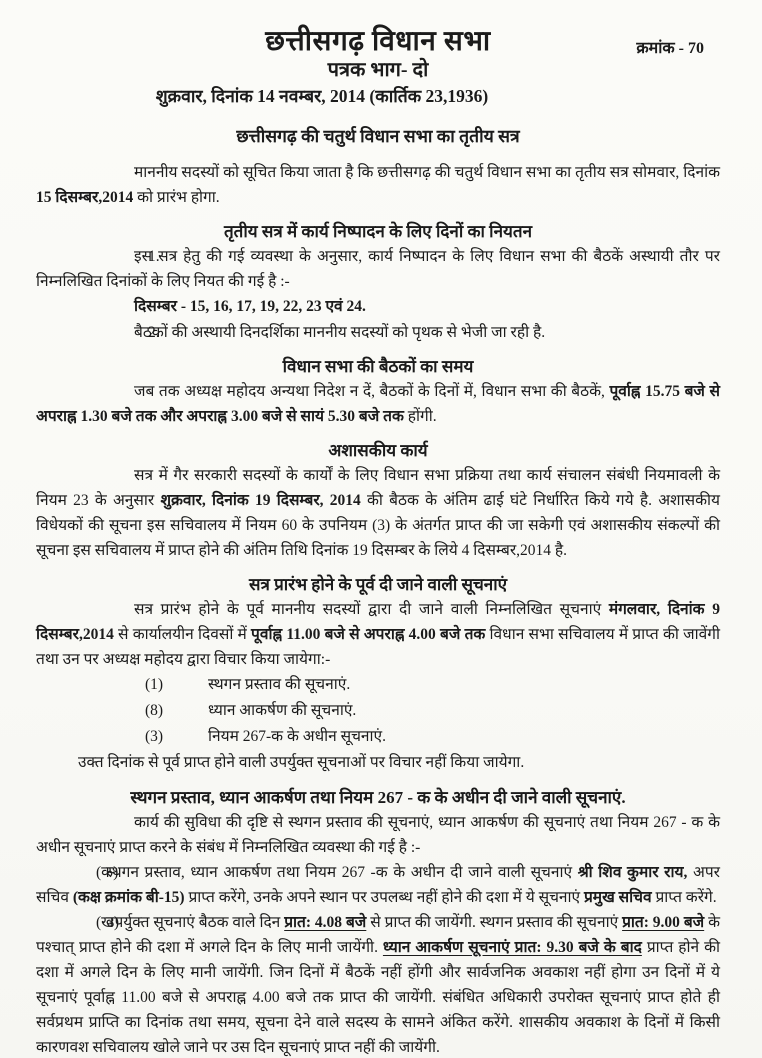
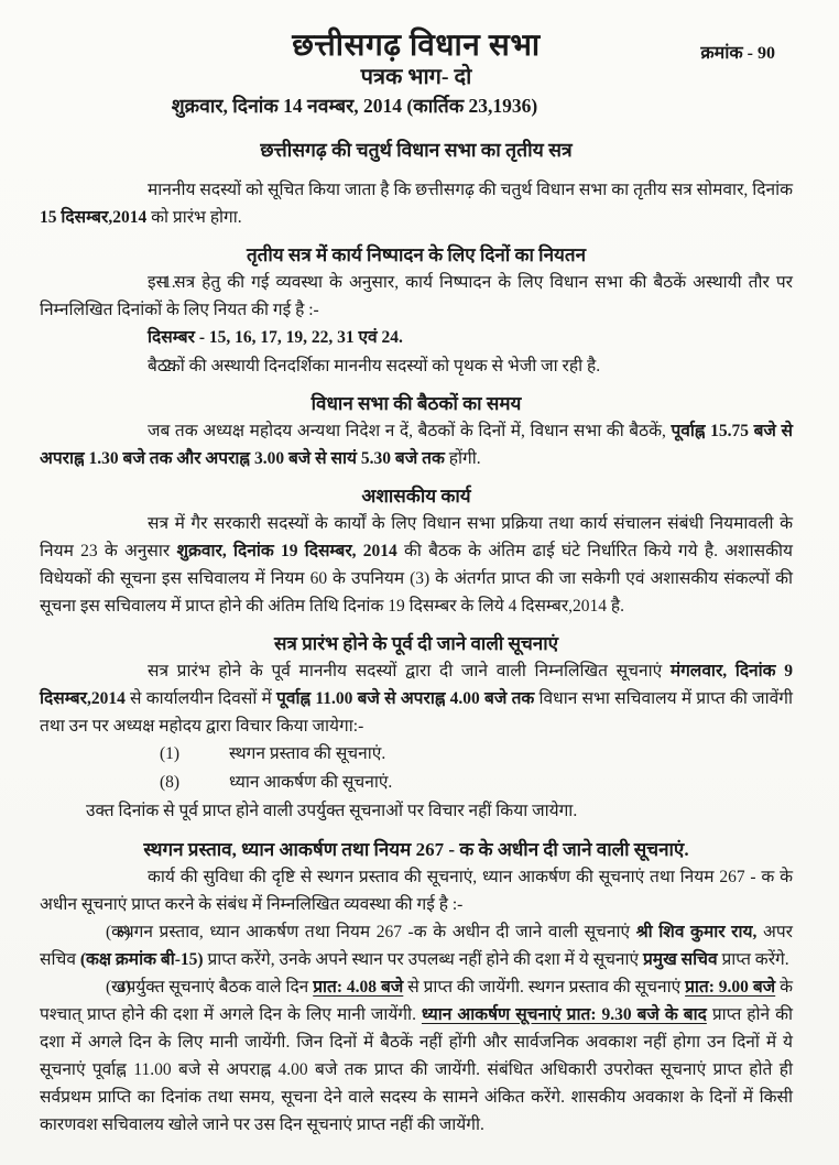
- क्रमांक - 70
+ क्रमांक - 90
  छत्तीसगढ़ विधान सभा
  पत्रक भाग- दो
  शुक्रवार, दिनांक 14 नवम्बर, 2014 (कार्तिक 23,1936)
  छत्तीसगढ़ की चतुर्थ विधान सभा का तृतीय सत्र
  माननीय सदस्यों को सूचित किया जाता है कि छत्तीसगढ़ की चतुर्थ विधान सभा का तृतीय सत्र सोमवार, दिनांक 15 दिसम्बर,2014 को प्रारंभ होगा.
  तृतीय सत्र में कार्य निष्पादन के लिए दिनों का नियतन
  1.इस सत्र हेतु की गई व्यवस्था के अनुसार, कार्य निष्पादन के लिए विधान सभा की बैठकें अस्थायी तौर पर निम्नलिखित दिनांकों के लिए नियत की गई है :-
- दिसम्बर - 15, 16, 17, 19, 22, 23 एवं 24.
+ दिसम्बर - 15, 16, 17, 19, 22, 31 एवं 24.
  2.बैठकों की अस्थायी दिनदर्शिका माननीय सदस्यों को पृथक से भेजी जा रही है.
  विधान सभा की बैठकों का समय
  जब तक अध्यक्ष महोदय अन्यथा निदेश न दें, बैठकों के दिनों में, विधान सभा की बैठकें, पूर्वाह्न 15.75 बजे से अपराह्न 1.30 बजे तक और अपराह्न 3.00 बजे से सायं 5.30 बजे तक होंगी.
  अशासकीय कार्य
  सत्र में गैर सरकारी सदस्यों के कार्यों के लिए विधान सभा प्रक्रिया तथा कार्य संचालन संबंधी नियमावली के नियम 23 के अनुसार शुक्रवार, दिनांक 19 दिसम्बर, 2014 की बैठक के अंतिम ढाई घंटे निर्धारित किये गये है. अशासकीय विधेयकों की सूचना इस सचिवालय में नियम 60 के उपनियम (3) के अंतर्गत प्राप्त की जा सकेगी एवं अशासकीय संकल्पों की सूचना इस सचिवालय में प्राप्त होने की अंतिम तिथि दिनांक 19 दिसम्बर के लिये 4 दिसम्बर,2014 है.
  सत्र प्रारंभ होने के पूर्व दी जाने वाली सूचनाएं
  सत्र प्रारंभ होने के पूर्व माननीय सदस्यों द्वारा दी जाने वाली निम्नलिखित सूचनाएं मंगलवार, दिनांक 9 दिसम्बर,2014 से कार्यालयीन दिवसों में पूर्वाह्न 11.00 बजे से अपराह्न 4.00 बजे तक विधान सभा सचिवालय में प्राप्त की जावेंगी तथा उन पर अध्यक्ष महोदय द्वारा विचार किया जायेगा:-
  (1) स्थगन प्रस्ताव की सूचनाएं.
  (8) ध्यान आकर्षण की सूचनाएं.
- (3) नियम 267-क के अधीन सूचनाएं.
  उक्त दिनांक से पूर्व प्राप्त होने वाली उपर्युक्त सूचनाओं पर विचार नहीं किया जायेगा.
  स्थगन प्रस्ताव, ध्यान आकर्षण तथा नियम 267 - क के अधीन दी जाने वाली सूचनाएं.
  कार्य की सुविधा की दृष्टि से स्थगन प्रस्ताव की सूचनाएं, ध्यान आकर्षण की सूचनाएं तथा नियम 267 - क के अधीन सूचनाएं प्राप्त करने के संबंध में निम्नलिखित व्यवस्था की गई है :-
  (क)स्थगन प्रस्ताव, ध्यान आकर्षण तथा नियम 267 -क के अधीन दी जाने वाली सूचनाएं श्री शिव कुमार राय, अपर सचिव (कक्ष क्रमांक बी-15) प्राप्त करेंगे, उनके अपने स्थान पर उपलब्ध नहीं होने की दशा में ये सूचनाएं प्रमुख सचिव प्राप्त करेंगे.
  (ख)उपर्युक्त सूचनाएं बैठक वाले दिन प्रात: 4.08 बजे से प्राप्त की जायेंगी. स्थगन प्रस्ताव की सूचनाएं प्रात: 9.00 बजे के पश्चात् प्राप्त होने की दशा में अगले दिन के लिए मानी जायेंगी. ध्यान आकर्षण सूचनाएं प्रात: 9.30 बजे के बाद प्राप्त होने की दशा में अगले दिन के लिए मानी जायेंगी. जिन दिनों में बैठकें नहीं होंगी और सार्वजनिक अवकाश नहीं होगा उन दिनों में ये सूचनाएं पूर्वाह्न 11.00 बजे से अपराह्न 4.00 बजे तक प्राप्त की जायेंगी. संबंधित अधिकारी उपरोक्त सूचनाएं प्राप्त होते ही सर्वप्रथम प्राप्ति का दिनांक तथा समय, सूचना देने वाले सदस्य के सामने अंकित करेंगे. शासकीय अवकाश के दिनों में किसी कारणवश सचिवालय खोले जाने पर उस दिन सूचनाएं प्राप्त नहीं की जायेंगी.
